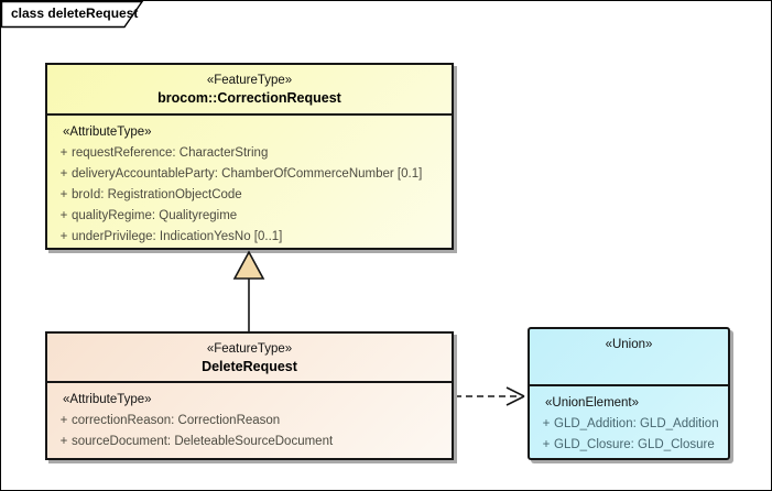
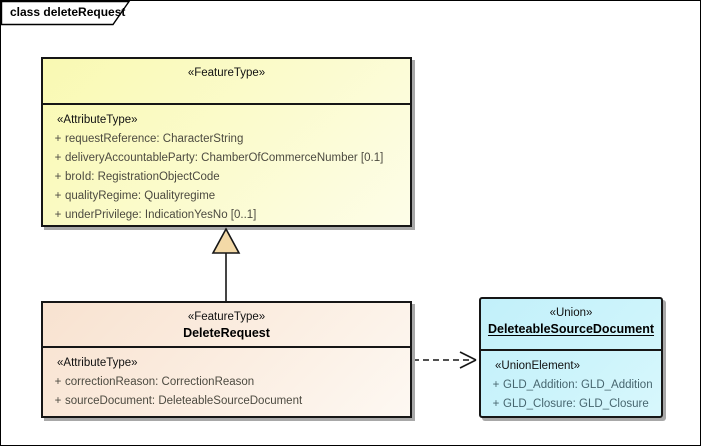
  class deleteRequest
  «FeatureType»
- brocom::CorrectionRequest
  «AttributeType»
  +
  requestReference: CharacterString
  +
  deliveryAccountableParty: ChamberOfCommerceNumber [0.1]
  +
  broId: RegistrationObjectCode
  +
  qualityRegime: Qualityregime
  +
  underPrivilege: IndicationYesNo [0..1]
  «FeatureType»
  DeleteRequest
  «AttributeType»
  +
  correctionReason: CorrectionReason
  +
  sourceDocument: DeleteableSourceDocument
  «Union»
+ DeleteableSourceDocument
  «UnionElement»
  +
  GLD_Addition: GLD_Addition
  +
  GLD_Closure: GLD_Closure
